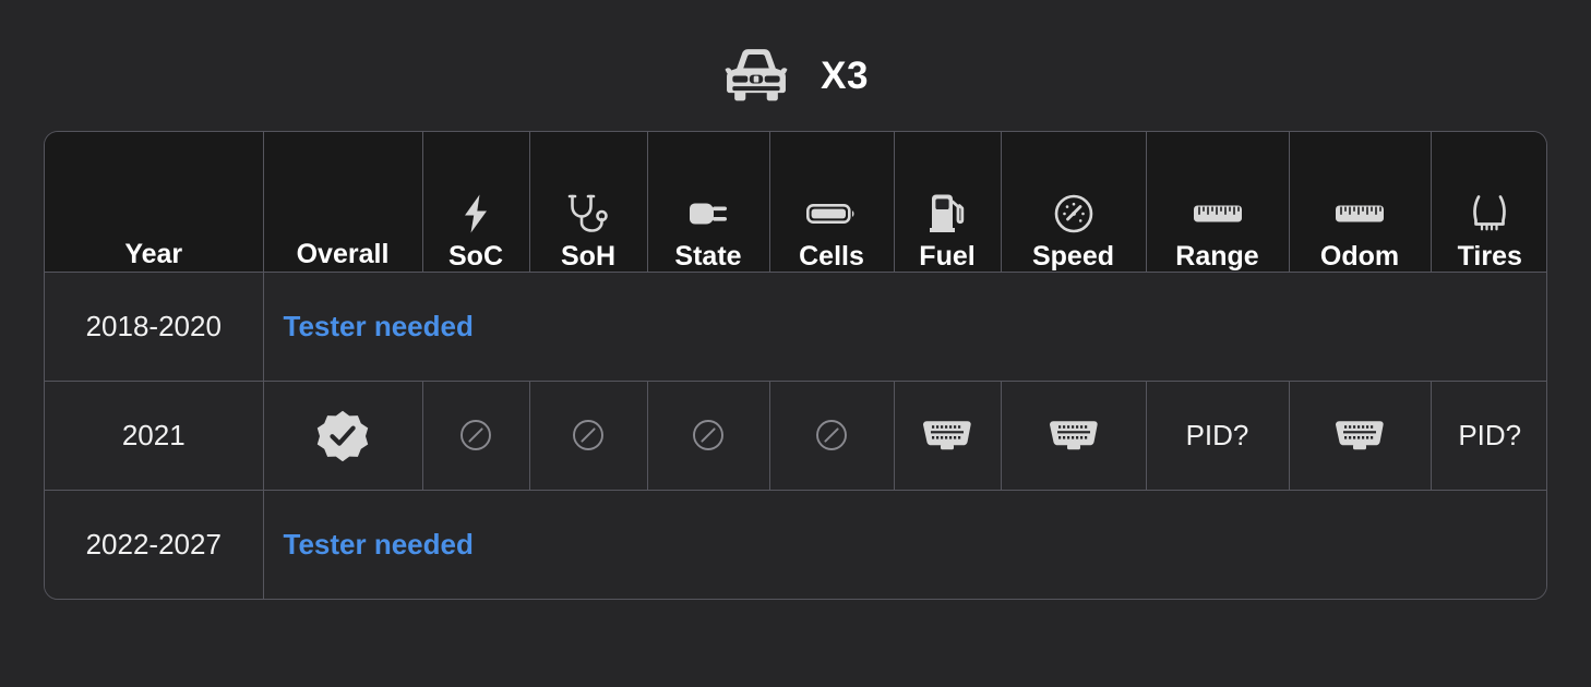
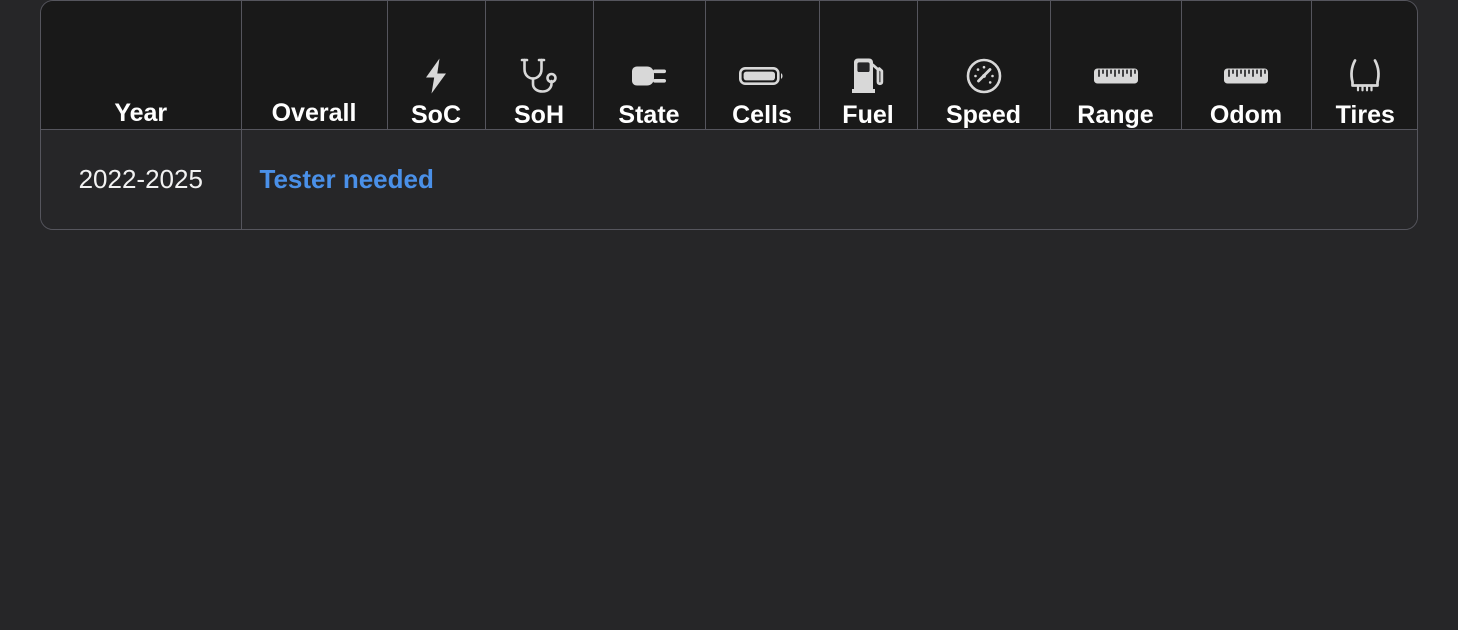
- X3
  Year	Overall	SoC	SoH	State	Cells	Fuel	Speed	Range	Odom	Tires
- 2018-2020	Tester needed
- 2021								PID?		PID?
- 2022-2027	Tester needed
+ 2022-2025	Tester needed
